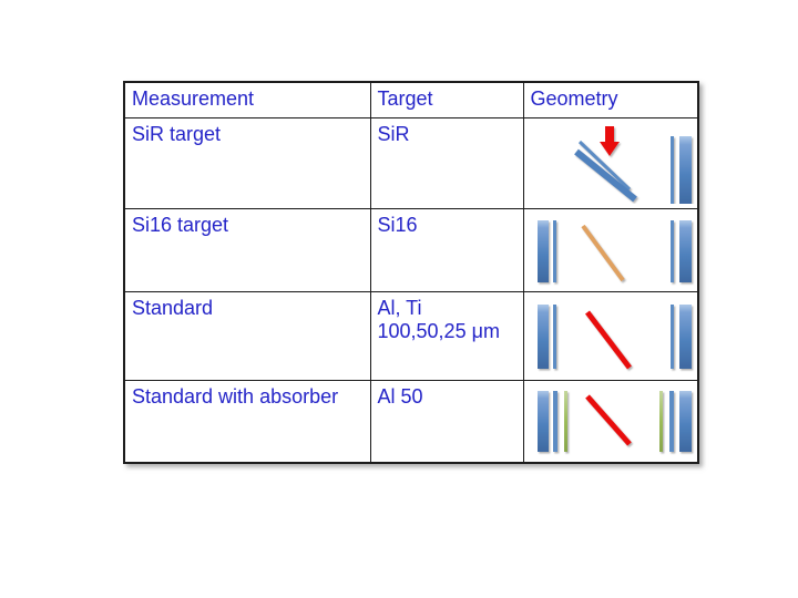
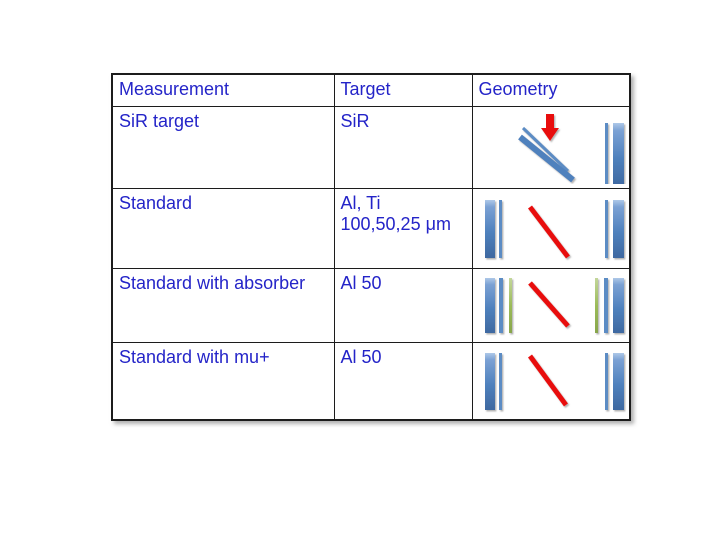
  Measurement	Target	Geometry
  SiR target	SiR
- Si16 target	Si16
  Standard	Al, Ti 100,50,25 μm
  Standard with absorber	Al 50
+ Standard with mu+	Al 50
